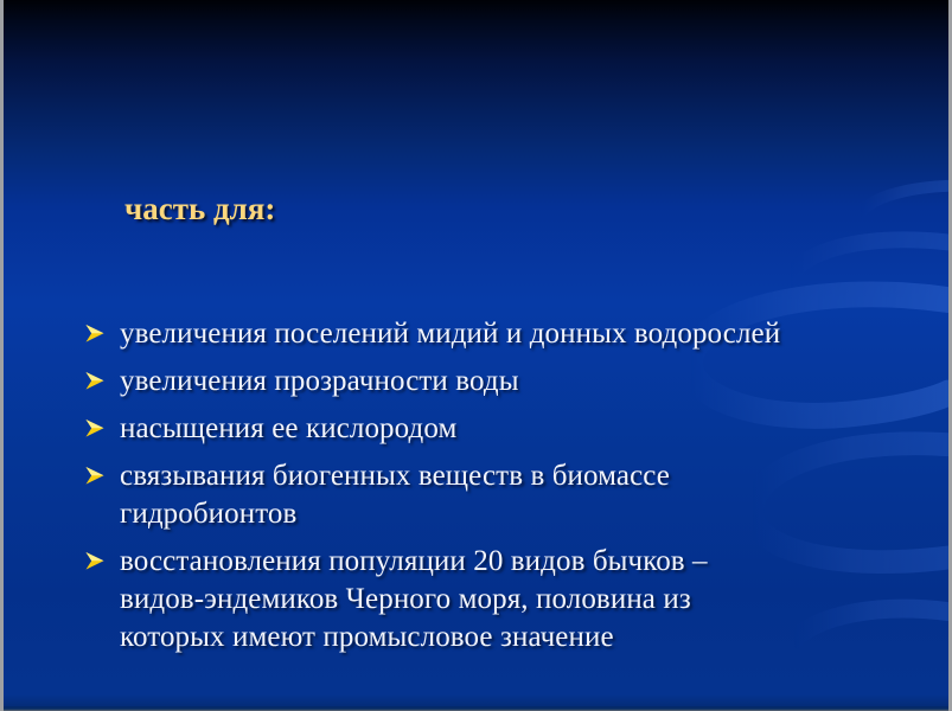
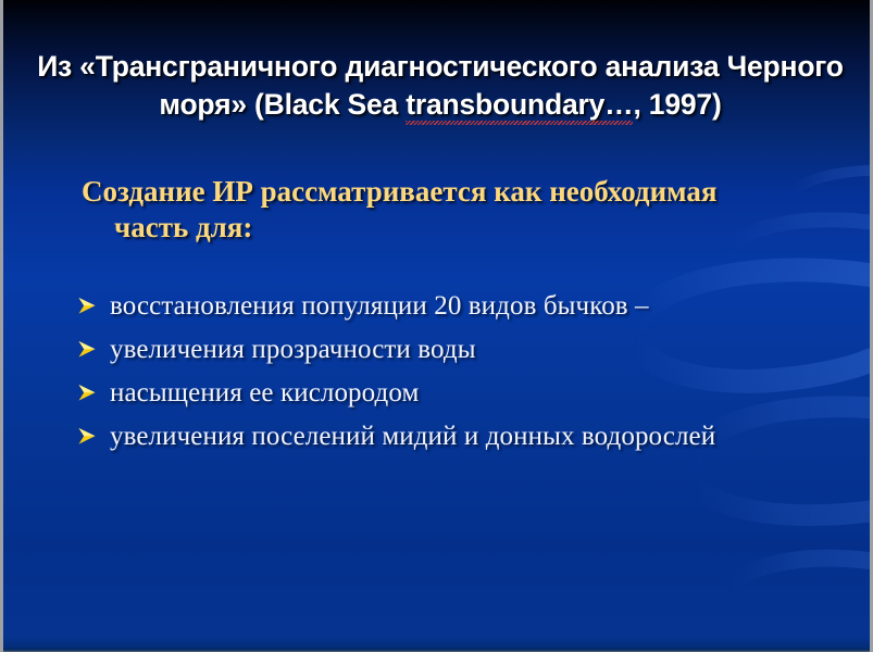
+ Из «Трансграничного диагностического анализа Черного
+ моря» (Black Sea transboundary…, 1997)
+ Создание ИР рассматривается как необходимая
  часть для:
- увеличения поселений мидий и донных водорослей
+ восстановления популяции 20 видов бычков –
  увеличения прозрачности воды
  насыщения ее кислородом
- связывания биогенных веществ в биомассе
- гидробионтов
- восстановления популяции 20 видов бычков –
+ увеличения поселений мидий и донных водорослей
- видов-эндемиков Черного моря, половина из
- которых имеют промысловое значение
